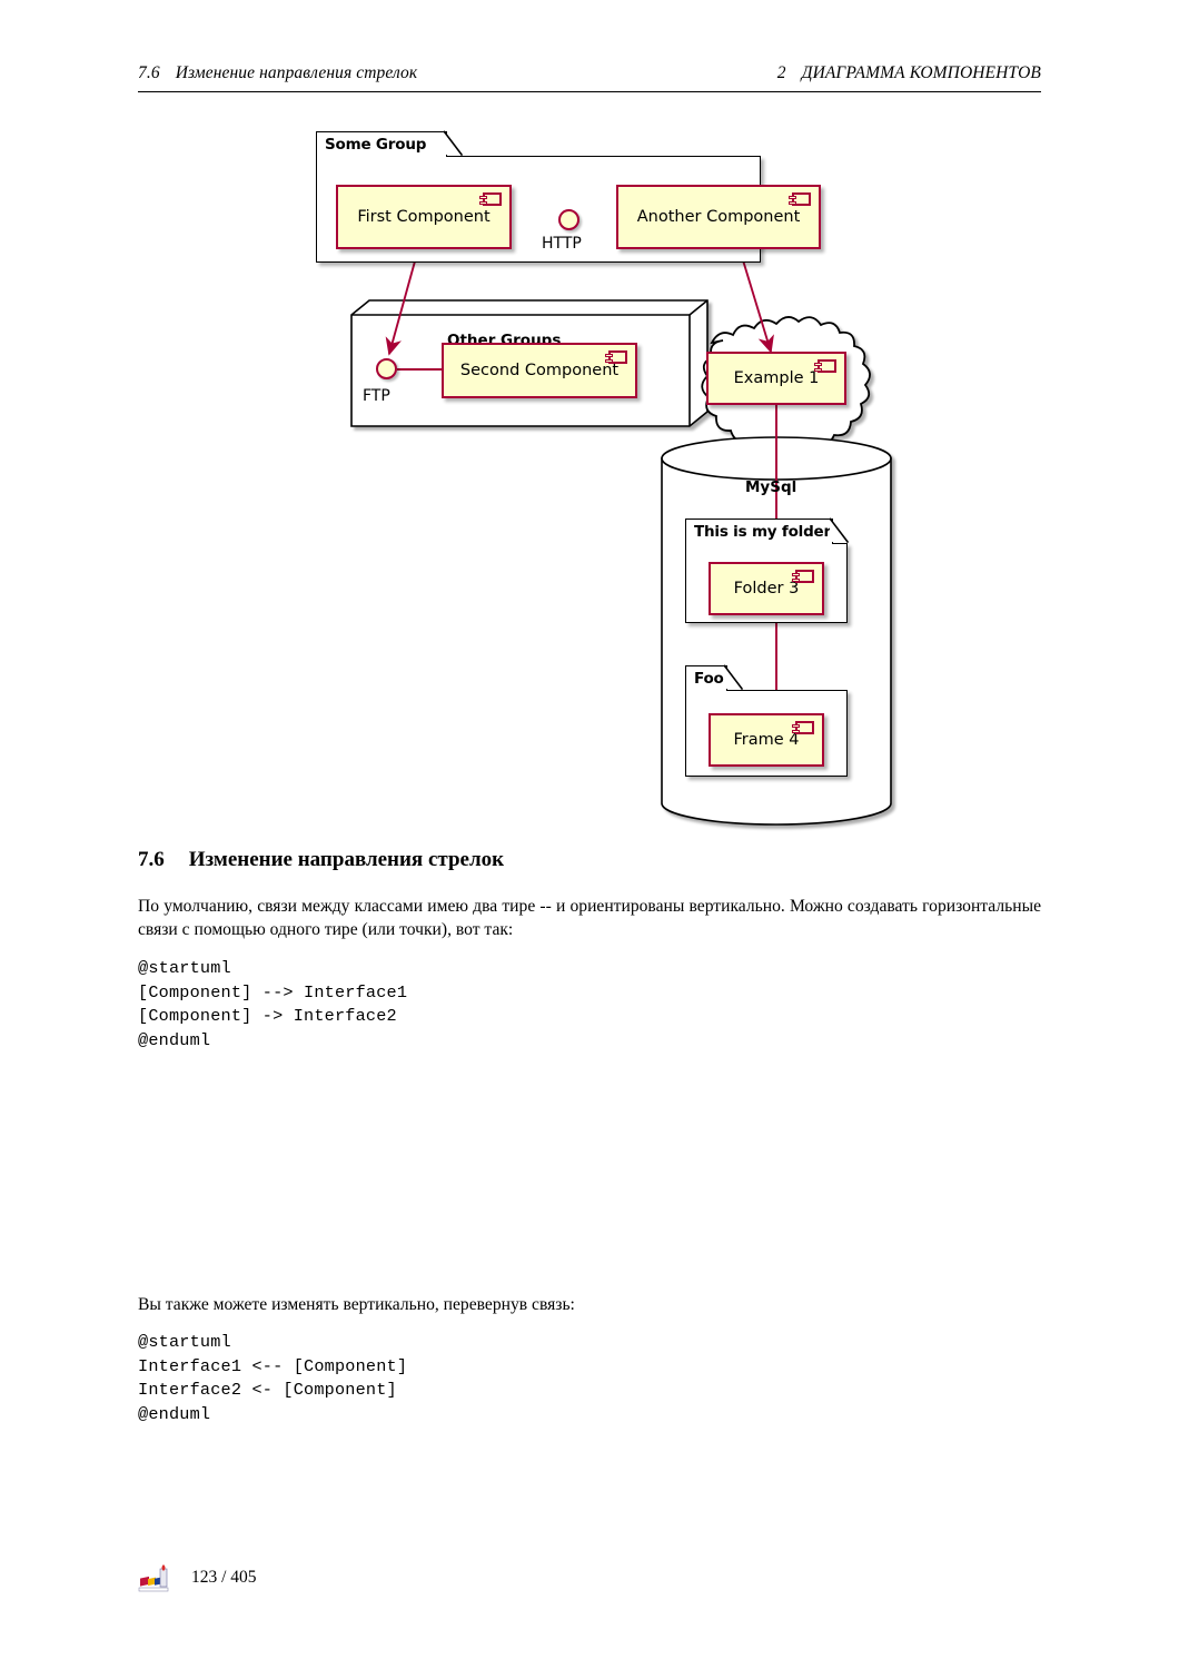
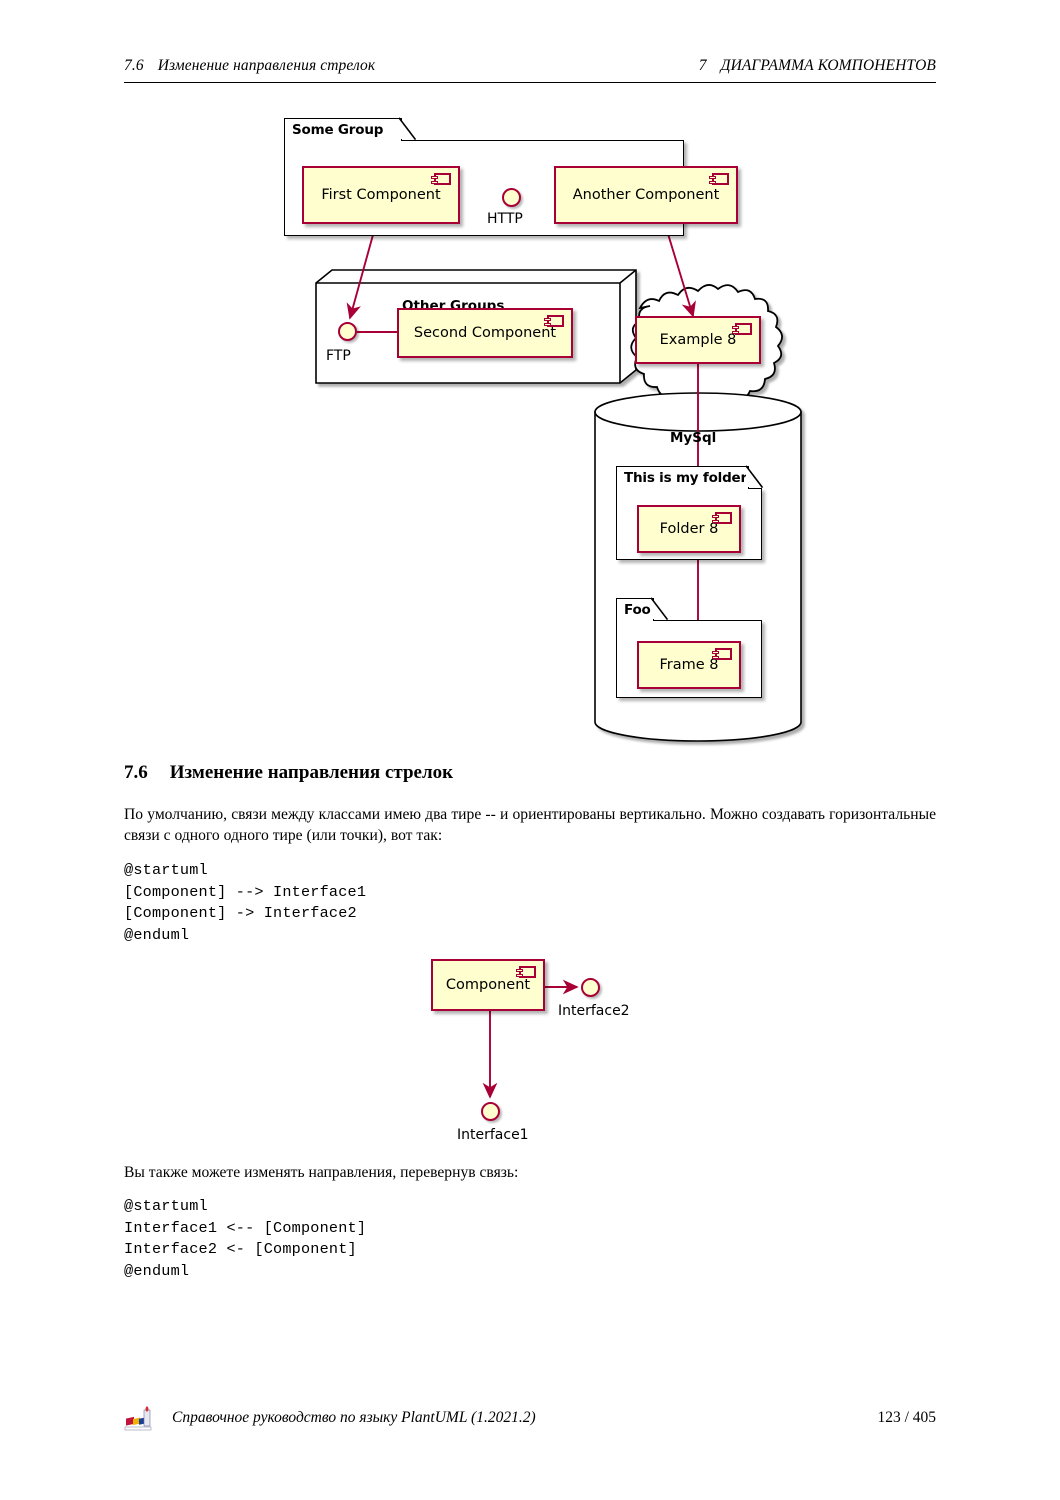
  7.6 Изменение направления стрелок
- 2 ДИАГРАММА КОМПОНЕНТОВ
+ 7 ДИАГРАММА КОМПОНЕНТОВ
  Some Group
  First Component
  HTTP
  Another Component
  Other Groups
  FTP
  Second Component
- Example 1
+ Example 8
  MySql
  This is my folder
- Folder 3
+ Folder 8
  Foo
- Frame 4
+ Frame 8
  7.6 Изменение направления стрелок
- По умолчанию, связи между классами имею два тире -- и ориентированы вертикально. Можно создавать горизонтальные связи с помощью одного тире (или точки), вот так:
+ По умолчанию, связи между классами имею два тире -- и ориентированы вертикально. Можно создавать горизонтальные связи с одного одного тире (или точки), вот так:
  @startuml
  [Component] --> Interface1
  [Component] -> Interface2
  @enduml
+ Component
+ Interface2
+ Interface1
- Вы также можете изменять вертикально, перевернув связь:
+ Вы также можете изменять направления, перевернув связь:
  @startuml
  Interface1 <-- [Component]
  Interface2 <- [Component]
  @enduml
+ Справочное руководство по языку PlantUML (1.2021.2)
  123 / 405
